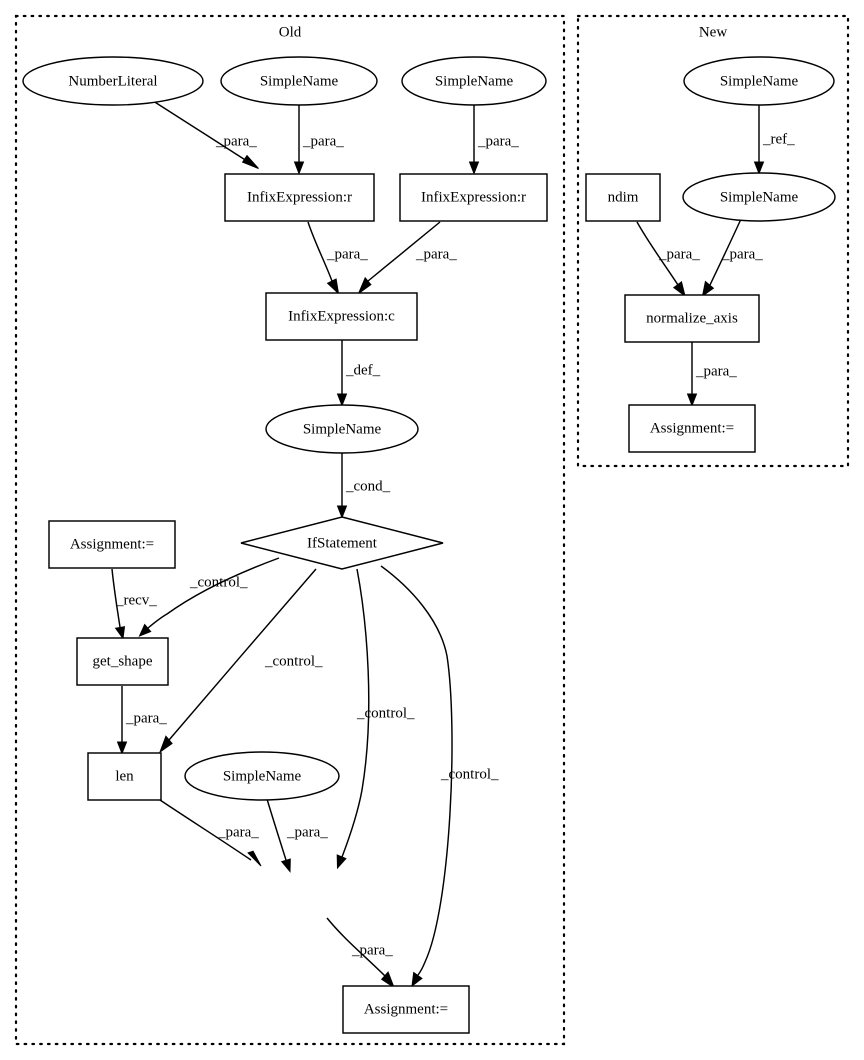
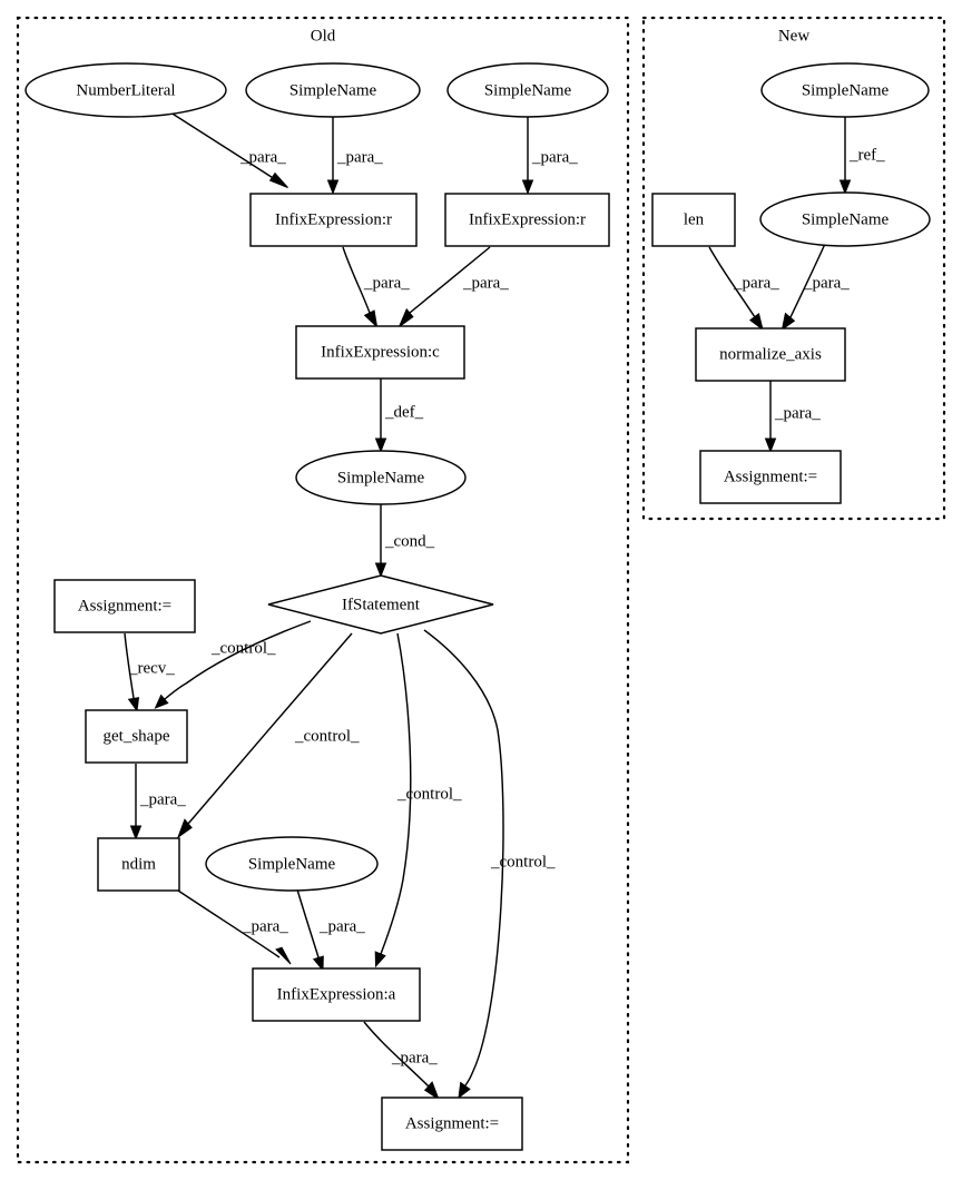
  Old
  New
  _para_
  _para_
  _para_
  _para_
  _para_
  _def_
  _cond_
  _recv_
  _control_
  _para_
  _control_
  _para_
  _para_
  _control_
  _para_
  _control_
  _ref_
  _para_
  _para_
  _para_
  NumberLiteral
  SimpleName
  SimpleName
  InfixExpression:r
  InfixExpression:r
  InfixExpression:c
  SimpleName
  IfStatement
  Assignment:=
  get_shape
- len
+ ndim
  SimpleName
+ InfixExpression:a
  Assignment:=
  SimpleName
  SimpleName
- ndim
+ len
  normalize_axis
  Assignment:=
